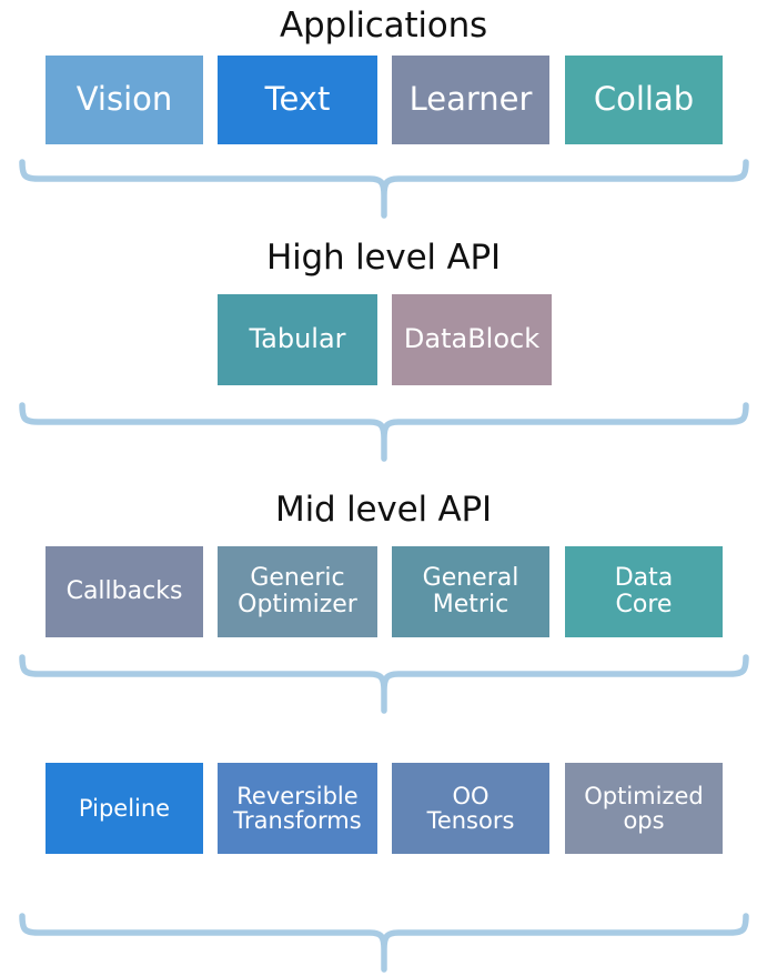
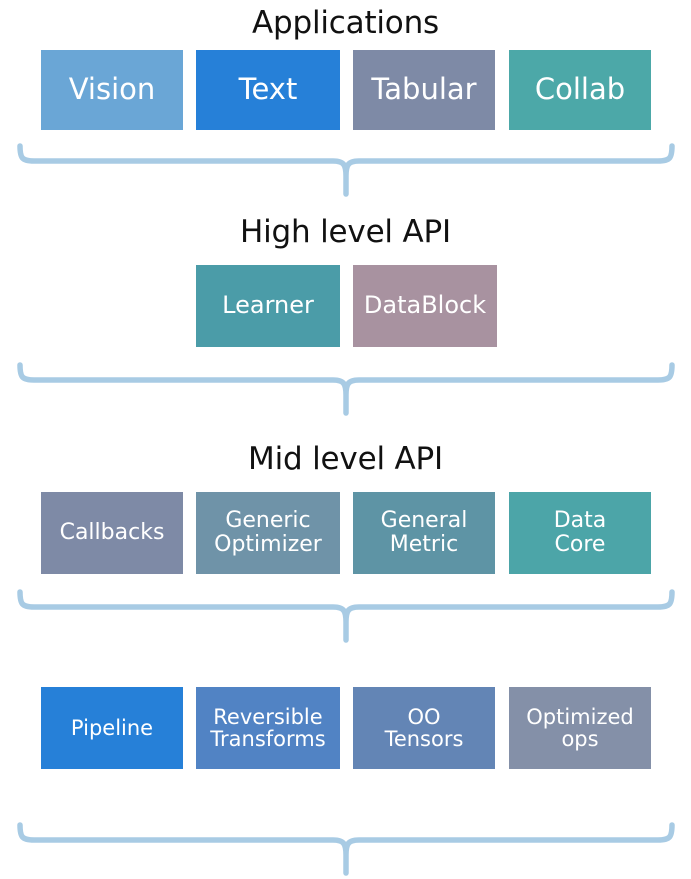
  Applications
  Vision
  Text
- Learner
+ Tabular
  Collab
  High level API
- Tabular
+ Learner
  DataBlock
  Mid level API
  Callbacks
  Generic
  Optimizer
  General
  Metric
  Data
  Core
  Pipeline
  Reversible
  Transforms
  OO
  Tensors
  Optimized
  ops
